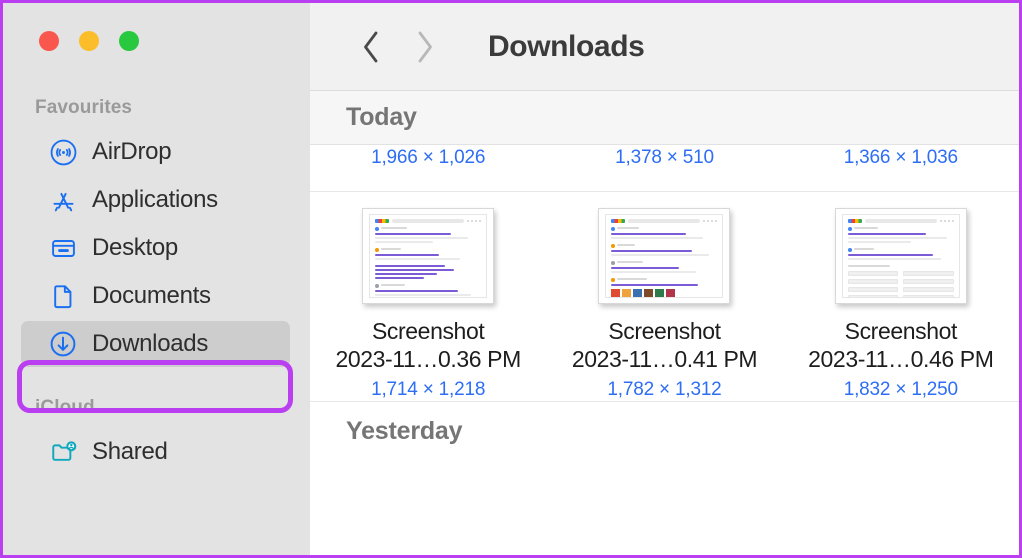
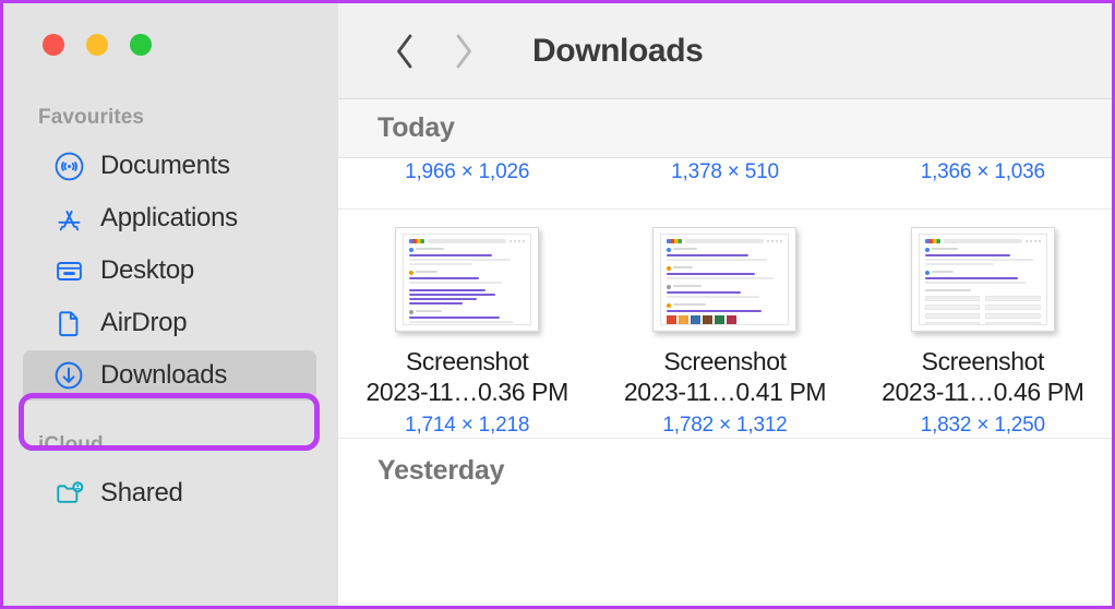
  Favourites
- AirDrop
+ Documents
  Applications
  Desktop
- Documents
+ AirDrop
  Downloads
  iCloud
  Shared
  Downloads
  Today
  1,966 × 1,026
  1,378 × 510
  1,366 × 1,036
  Screenshot
  2023-11…0.36 PM
  1,714 × 1,218
  Screenshot
  2023-11…0.41 PM
  1,782 × 1,312
  Screenshot
  2023-11…0.46 PM
  1,832 × 1,250
  Yesterday
